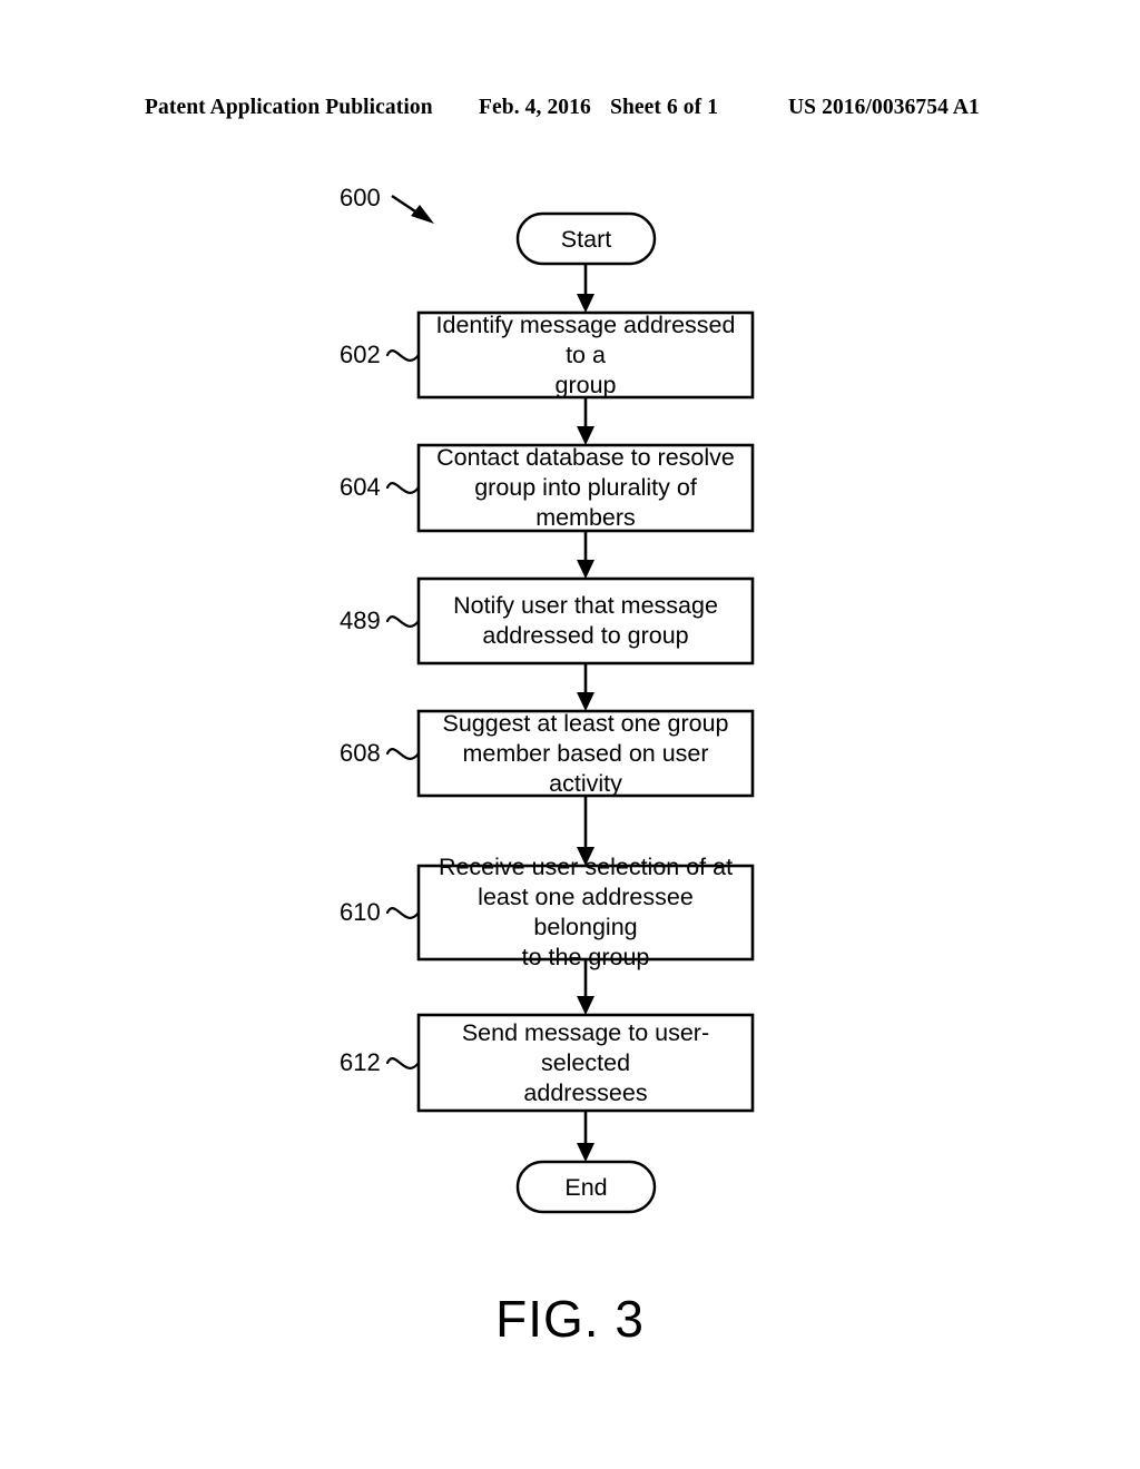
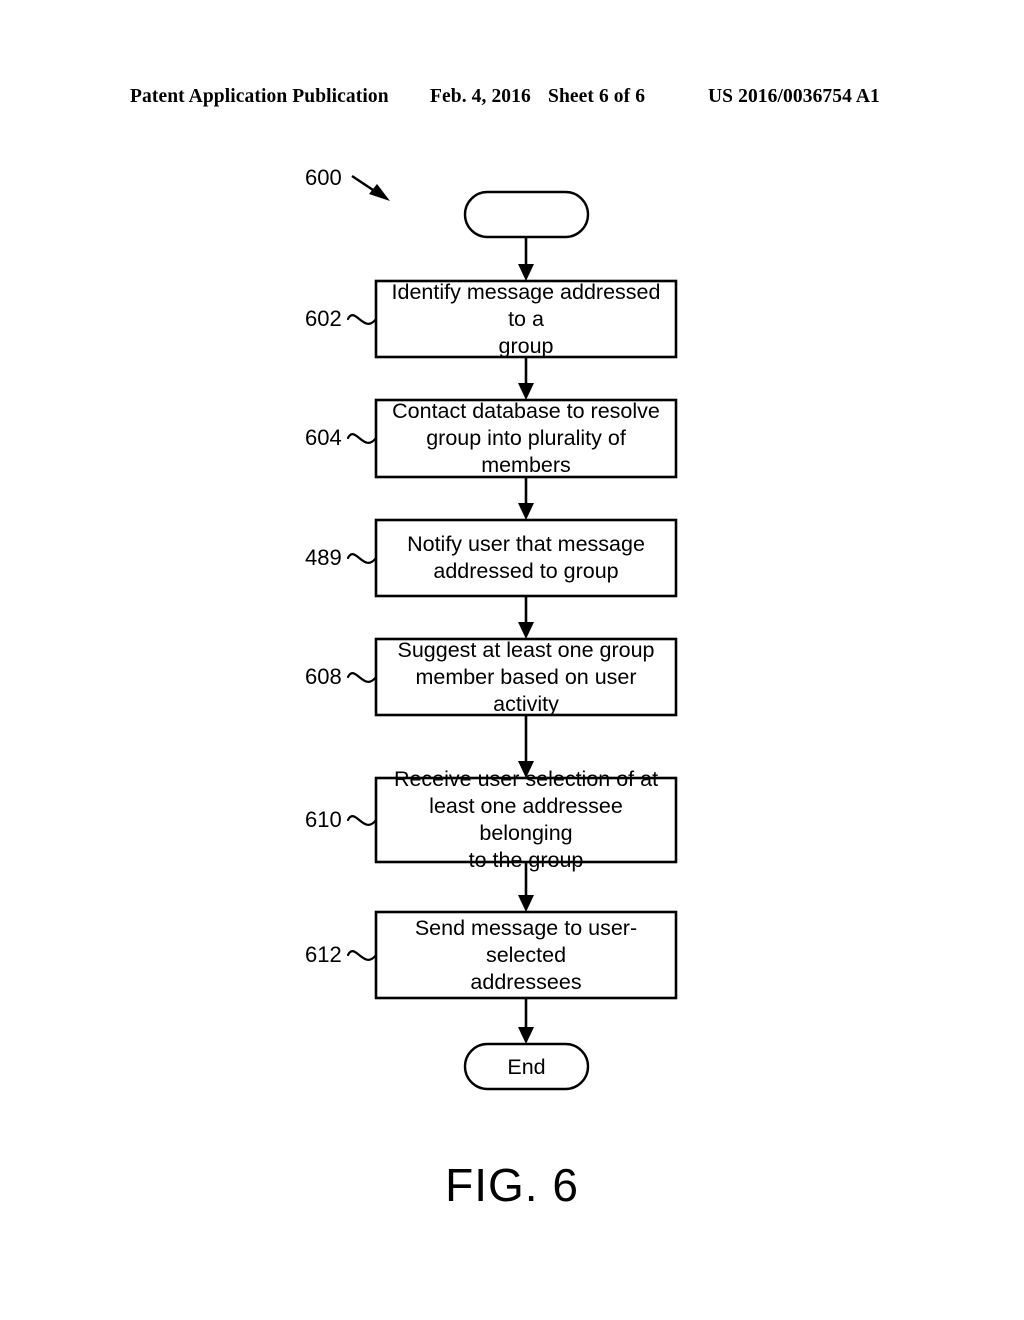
  Patent Application Publication
  Feb. 4, 2016
- Sheet 6 of 1
+ Sheet 6 of 6
  US 2016/0036754 A1
  600
- Start
  End
  602
  Identify message addressed to a
  group
  604
  Contact database to resolve
  group into plurality of members
  489
  Notify user that message
  addressed to group
  608
  Suggest at least one group
  member based on user activity
  610
  Receive user selection of at
  least one addressee belonging
  to the group
  612
  Send message to user-selected
  addressees
- FIG. 3
+ FIG. 6
